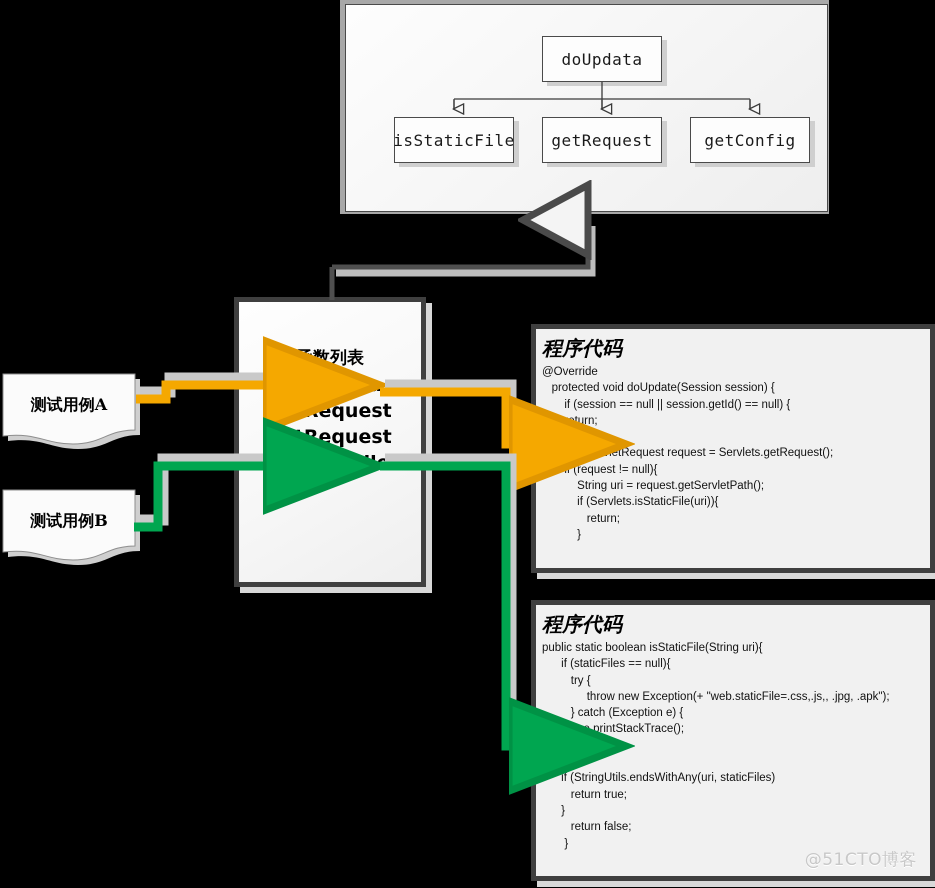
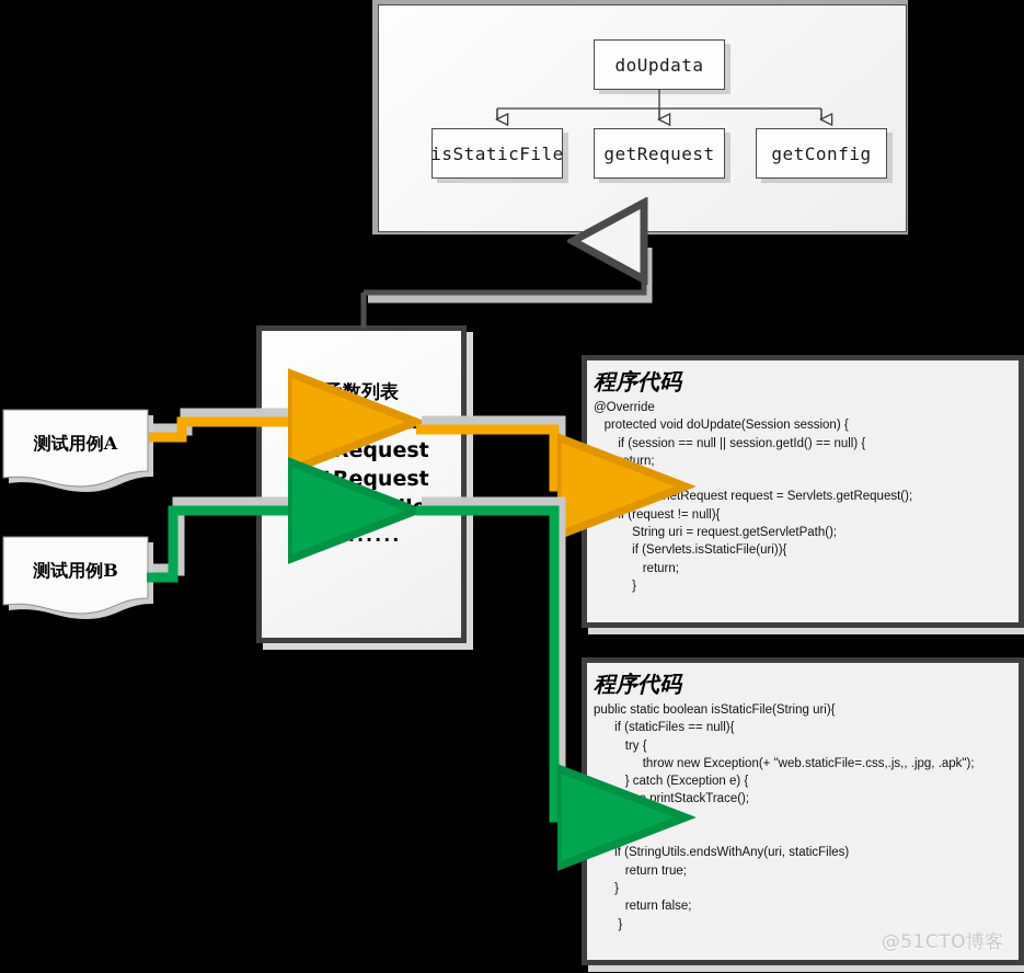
  doUpdata
  isStaticFile
  getRequest
  getConfig
  函数列表
  doUpdata
  getRequest
  getRequest
  StaticFil
+ .........
  程序代码
  @Override
  protected void doUpdate(Session session) {
  if (session == null || session.getId() == null) {
  return;
  HttpServletRequest request = Servlets.getRequest();
  if (request != null){
  String uri = request.getServletPath();
  if (Servlets.isStaticFile(uri)){
  return;
  }
  程序代码
  public static boolean isStaticFile(String uri){
  if (staticFiles == null){
  try {
  throw new Exception(+ "web.staticFile=.css,.js,, .jpg, .apk");
  } catch (Exception e) {
  e.printStackTrace();
  if (StringUtils.endsWithAny(uri, staticFiles)
  return true;
  }
  return false;
  }
  测试用例A
  测试用例B
  @51CTO博客
